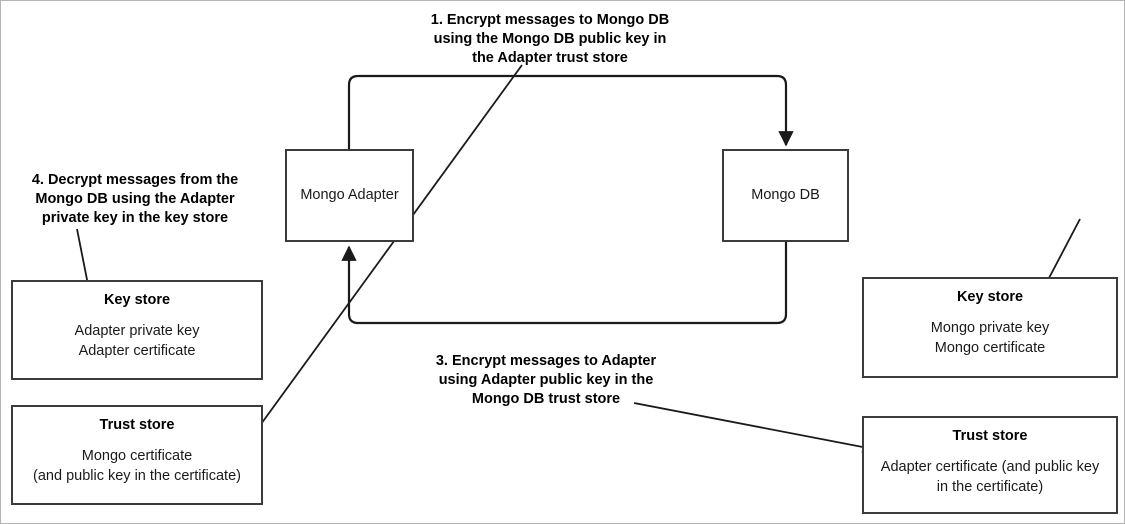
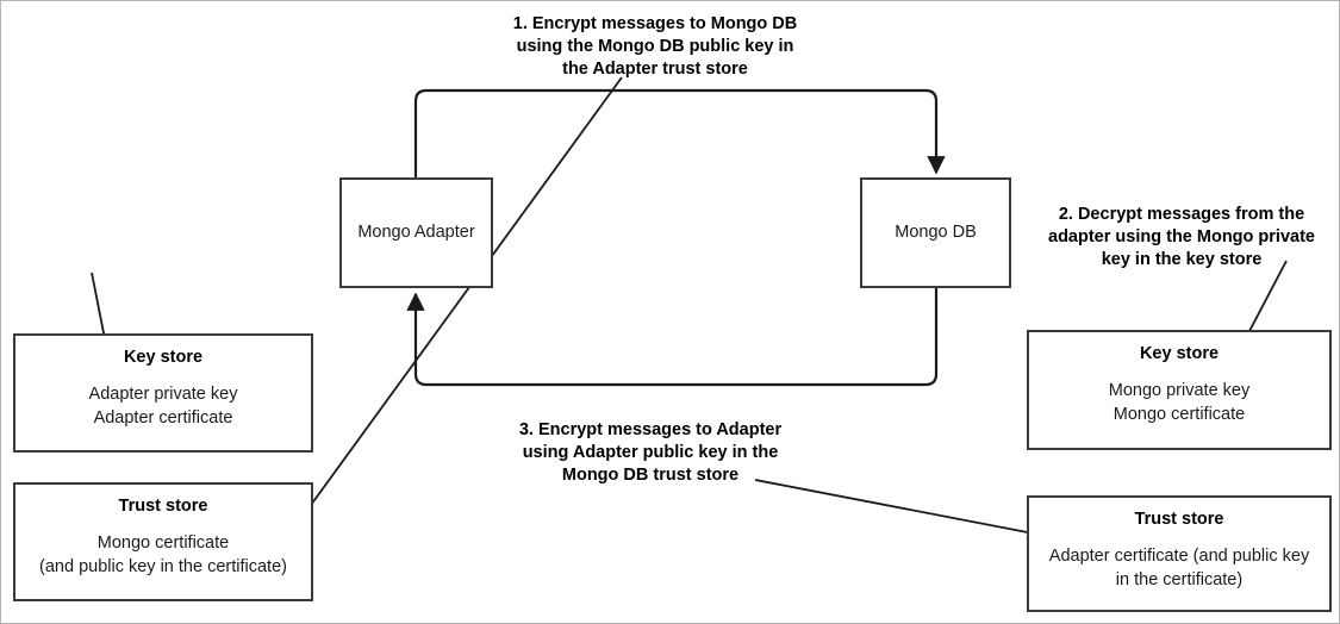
  Mongo Adapter
  Mongo DB
  Key store
  Adapter private key
  Adapter certificate
  Trust store
  Mongo certificate
  (and public key in the certificate)
  Key store
  Mongo private key
  Mongo certificate
  Trust store
  Adapter certificate (and public key
  in the certificate)
  1. Encrypt messages to Mongo DB
  using the Mongo DB public key in
  the Adapter trust store
+ 2. Decrypt messages from the
+ adapter using the Mongo private
+ key in the key store
  3. Encrypt messages to Adapter
  using Adapter public key in the
  Mongo DB trust store
- 4. Decrypt messages from the
- Mongo DB using the Adapter
- private key in the key store
